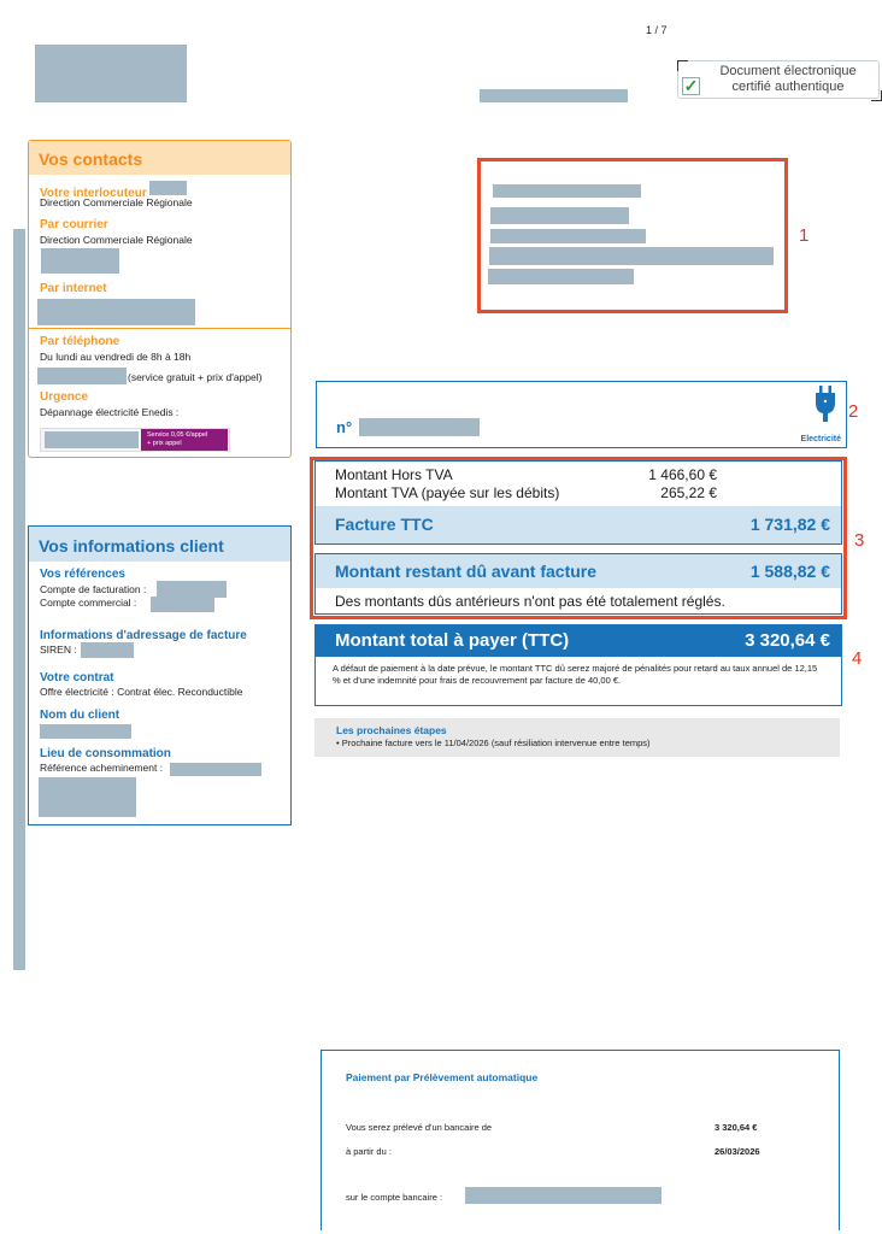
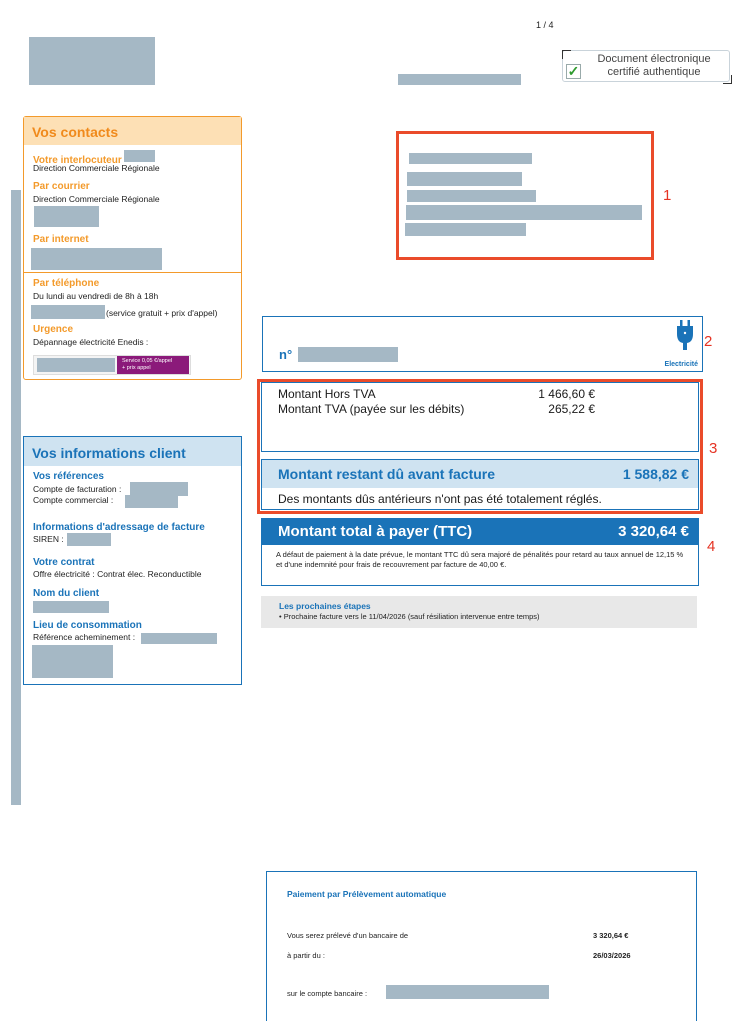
- 1 / 7
+ 1 / 4
  ✓
  Document électronique
  certifié authentique
  Vos contacts
  Votre interlocuteur
  Direction Commerciale Régionale
  Par courrier
  Direction Commerciale Régionale
  Par internet
  Par téléphone
  Du lundi au vendredi de 8h à 18h
  (service gratuit + prix d'appel)
  Urgence
  Dépannage électricité Enedis :
  Vos informations client
  Vos références
  Compte de facturation :
  Compte commercial :
  Informations d'adressage de facture
  SIREN :
  Votre contrat
  Offre électricité : Contrat élec. Reconductible
  Nom du client
  Lieu de consommation
  Référence acheminement :
  1
  n°
  2
  Montant Hors TVA
  1 466,60 €
  Montant TVA (payée sur les débits)
  265,22 €
- Facture TTC
- 1 731,82 €
  Montant restant dû avant facture
  1 588,82 €
  Des montants dûs antérieurs n'ont pas été totalement réglés.
  3
  Montant total à payer (TTC)
  3 320,64 €
- A défaut de paiement à la date prévue, le montant TTC dû serez majoré de pénalités pour retard au taux annuel de 12,15 % et d'une indemnité pour frais de recouvrement par facture de 40,00 €.
+ A défaut de paiement à la date prévue, le montant TTC dû sera majoré de pénalités pour retard au taux annuel de 12,15 % et d'une indemnité pour frais de recouvrement par facture de 40,00 €.
  4
  Les prochaines étapes
  • Prochaine facture vers le 11/04/2026 (sauf résiliation intervenue entre temps)
  Paiement par Prélèvement automatique
  Vous serez prélevé d'un bancaire de
  3 320,64 €
  à partir du :
  26/03/2026
  sur le compte bancaire :
